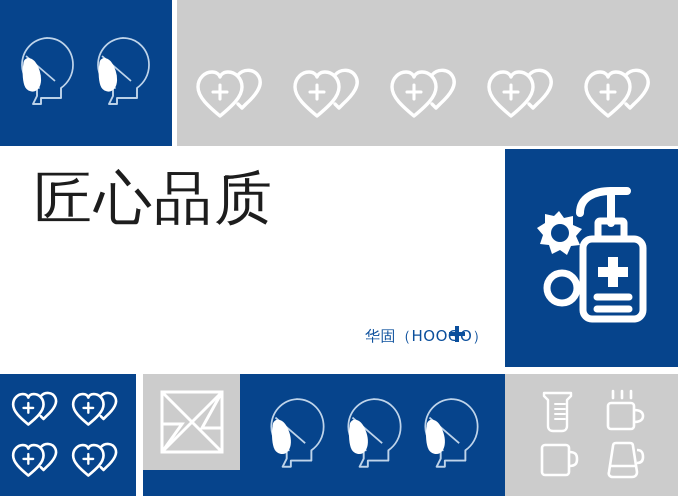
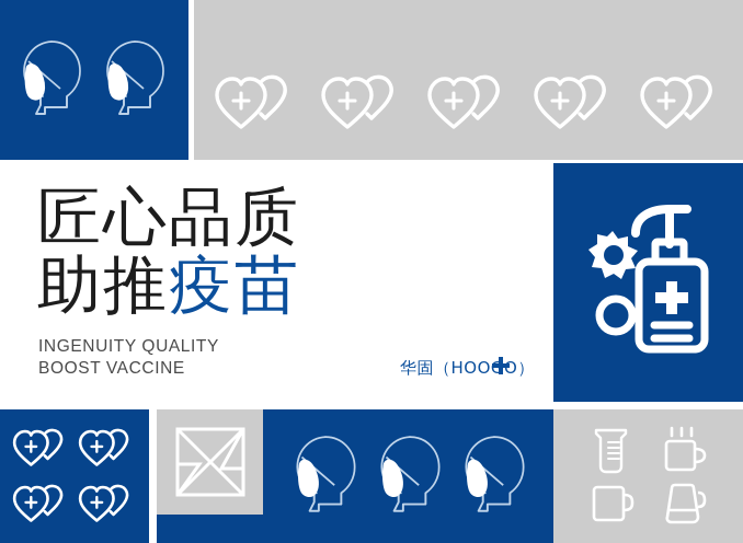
  匠心品质
+ 助推疫苗
+ INGENUITY QUALITY
+ BOOST VACCINE
  华固（HOOO）
